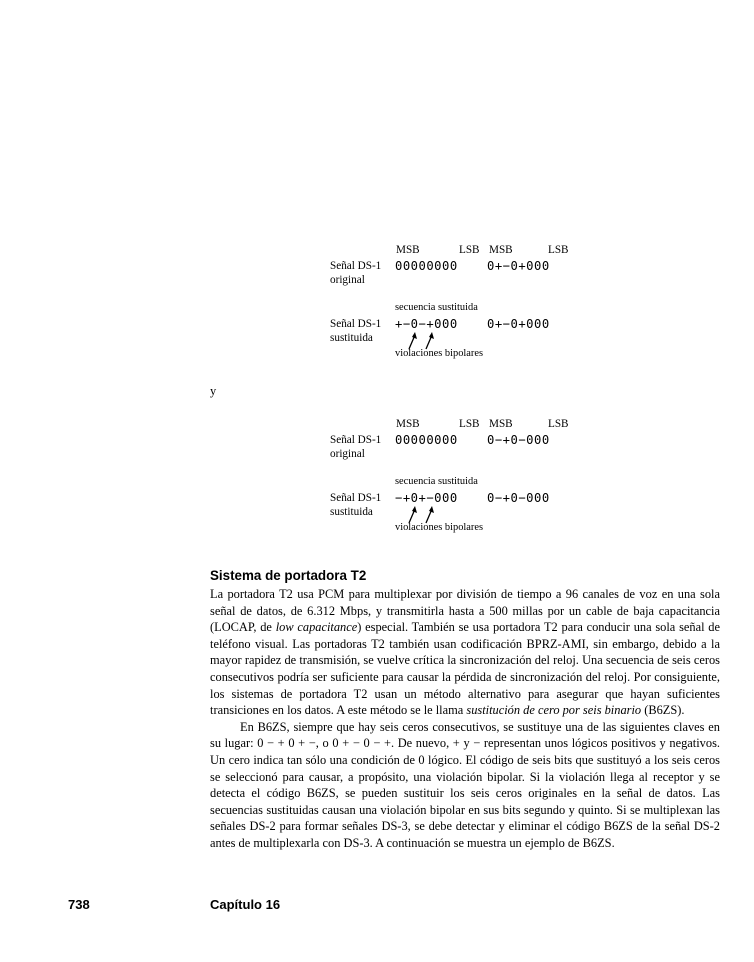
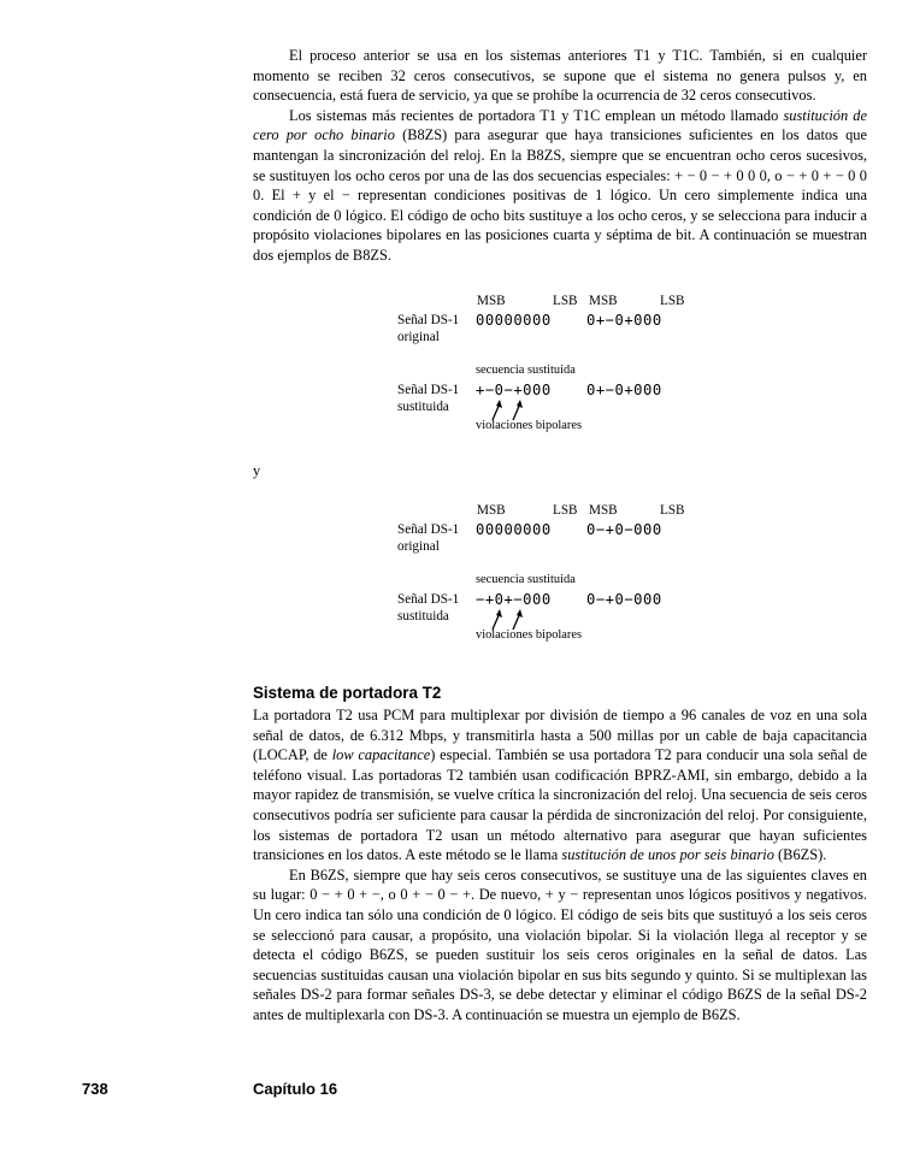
+ El proceso anterior se usa en los sistemas anteriores T1 y T1C. También, si en cualquier momento se reciben 32 ceros consecutivos, se supone que el sistema no genera pulsos y, en consecuencia, está fuera de servicio, ya que se prohíbe la ocurrencia de 32 ceros consecutivos.
+ Los sistemas más recientes de portadora T1 y T1C emplean un método llamado sustitución de cero por ocho binario (B8ZS) para asegurar que haya transiciones suficientes en los datos que mantengan la sincronización del reloj. En la B8ZS, siempre que se encuentran ocho ceros sucesivos, se sustituyen los ocho ceros por una de las dos secuencias especiales: + − 0 − + 0 0 0, o − + 0 + − 0 0 0. El + y el − representan condiciones positivas de 1 lógico. Un cero simplemente indica una condición de 0 lógico. El código de ocho bits sustituye a los ocho ceros, y se selecciona para inducir a propósito violaciones bipolares en las posiciones cuarta y séptima de bit. A continuación se muestran dos ejemplos de B8ZS.
  MSB
  LSB
  MSB
  LSB
  Señal DS-1
  original
  00000000
  0+−0+000
  secuencia sustituida
  Señal DS-1
  sustituida
  +−0−+000
  0+−0+000
  violaciones bipolares
  y
  MSB
  LSB
  MSB
  LSB
  Señal DS-1
  original
  00000000
  0−+0−000
  secuencia sustituida
  Señal DS-1
  sustituida
  −+0+−000
  0−+0−000
  violaciones bipolares
  Sistema de portadora T2
- La portadora T2 usa PCM para multiplexar por división de tiempo a 96 canales de voz en una sola señal de datos, de 6.312 Mbps, y transmitirla hasta a 500 millas por un cable de baja capacitancia (LOCAP, de low capacitance) especial. También se usa portadora T2 para conducir una sola señal de teléfono visual. Las portadoras T2 también usan codificación BPRZ-AMI, sin embargo, debido a la mayor rapidez de transmisión, se vuelve crítica la sincronización del reloj. Una secuencia de seis ceros consecutivos podría ser suficiente para causar la pérdida de sincronización del reloj. Por consiguiente, los sistemas de portadora T2 usan un método alternativo para asegurar que hayan suficientes transiciones en los datos. A este método se le llama sustitución de cero por seis binario (B6ZS).
+ La portadora T2 usa PCM para multiplexar por división de tiempo a 96 canales de voz en una sola señal de datos, de 6.312 Mbps, y transmitirla hasta a 500 millas por un cable de baja capacitancia (LOCAP, de low capacitance) especial. También se usa portadora T2 para conducir una sola señal de teléfono visual. Las portadoras T2 también usan codificación BPRZ-AMI, sin embargo, debido a la mayor rapidez de transmisión, se vuelve crítica la sincronización del reloj. Una secuencia de seis ceros consecutivos podría ser suficiente para causar la pérdida de sincronización del reloj. Por consiguiente, los sistemas de portadora T2 usan un método alternativo para asegurar que hayan suficientes transiciones en los datos. A este método se le llama sustitución de unos por seis binario (B6ZS).
  En B6ZS, siempre que hay seis ceros consecutivos, se sustituye una de las siguientes claves en su lugar: 0 − + 0 + −, o 0 + − 0 − +. De nuevo, + y − representan unos lógicos positivos y negativos. Un cero indica tan sólo una condición de 0 lógico. El código de seis bits que sustituyó a los seis ceros se seleccionó para causar, a propósito, una violación bipolar. Si la violación llega al receptor y se detecta el código B6ZS, se pueden sustituir los seis ceros originales en la señal de datos. Las secuencias sustituidas causan una violación bipolar en sus bits segundo y quinto. Si se multiplexan las señales DS-2 para formar señales DS-3, se debe detectar y eliminar el código B6ZS de la señal DS-2 antes de multiplexarla con DS-3. A continuación se muestra un ejemplo de B6ZS.
  738
  Capítulo 16
